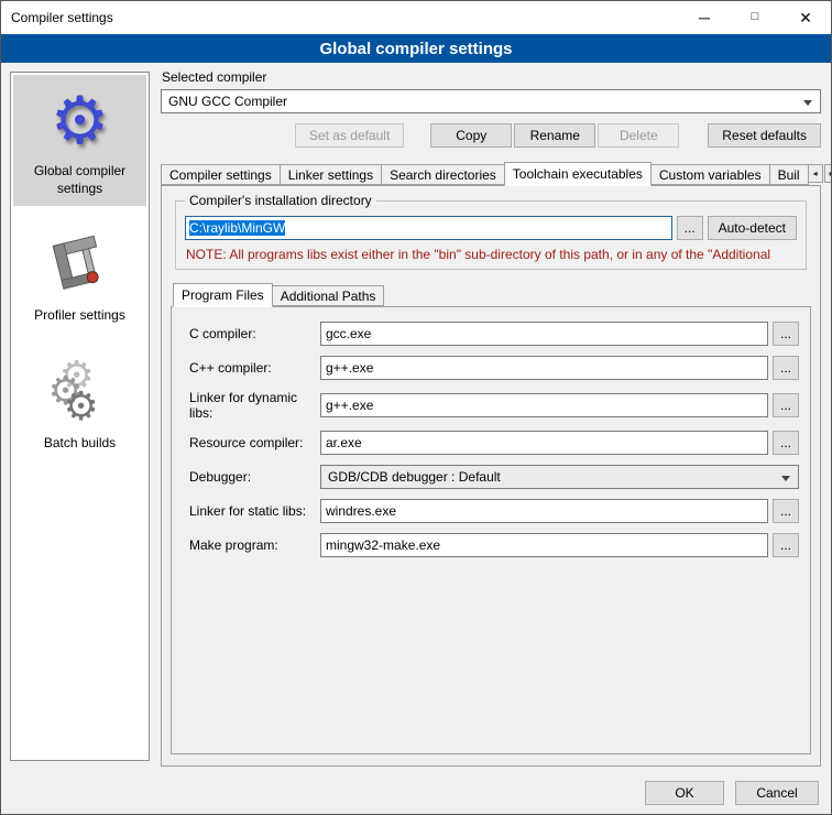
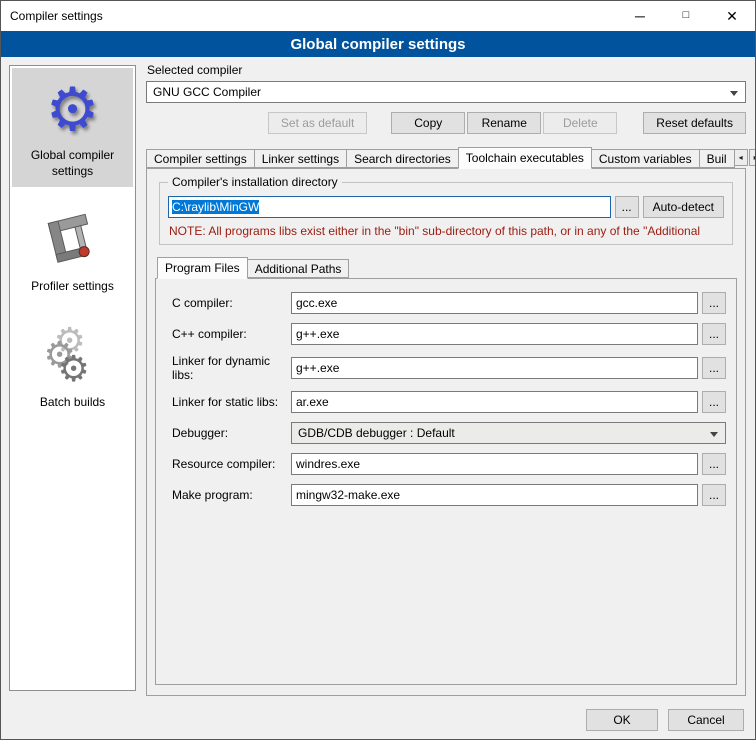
  Compiler settings
  ─
  □
  ✕
  Global compiler settings
  ⚙
  Global compiler settings
  Profiler settings
  ⚙
  ⚙
  ⚙
  Batch builds
  Selected compiler
  GNU GCC Compiler
  Set as default
  Copy
  Rename
  Delete
  Reset defaults
  Compiler settings
  Linker settings
  Search directories
  Toolchain executables
  Custom variables
  Buil
  ◂
  Compiler's installation directory
  C:\raylib\MinGW
  ...
  Auto-detect
  NOTE: All programs libs exist either in the "bin" sub-directory of this path, or in any of the "Additional
  Program Files
  Additional Paths
  C compiler:
  gcc.exe
  ...
  C++ compiler:
  g++.exe
  ...
  Linker for dynamic libs:
  g++.exe
  ...
- Resource compiler:
+ Linker for static libs:
  ar.exe
  ...
  Debugger:
  GDB/CDB debugger : Default
- Linker for static libs:
+ Resource compiler:
  windres.exe
  ...
  Make program:
  mingw32-make.exe
  ...
  OK
  Cancel
